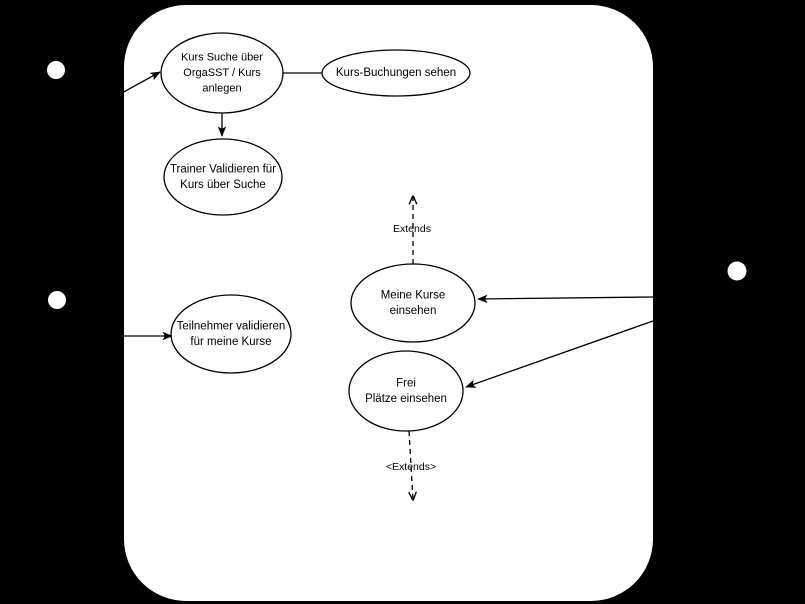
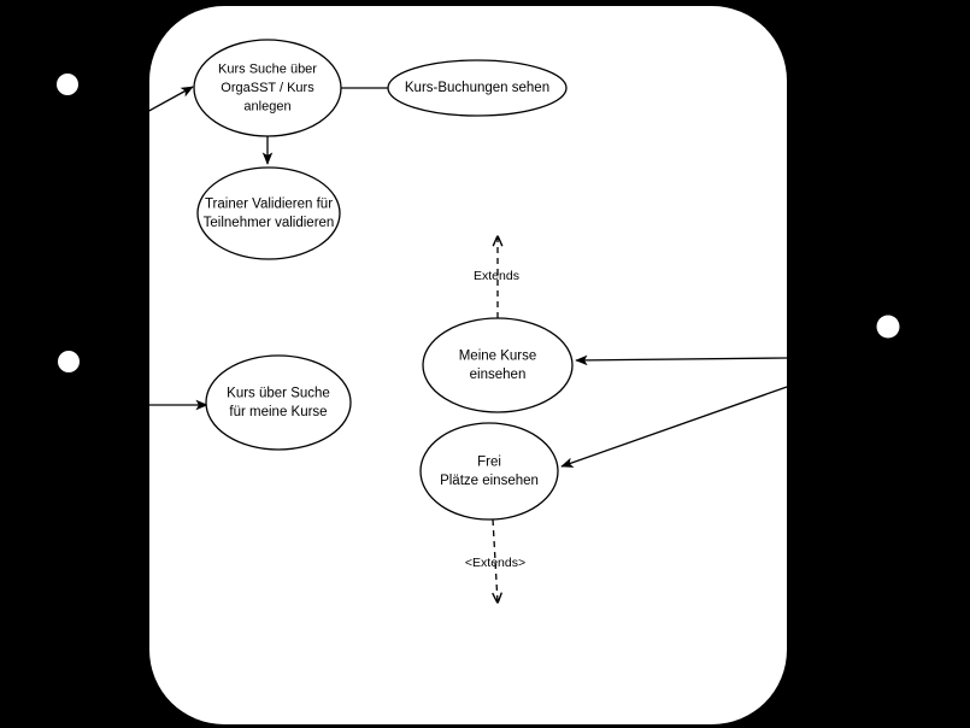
  Extends
  <Extends>
  Kurs Suche über OrgaSST / Kurs anlegen
  Kurs-Buchungen sehen
- Trainer Validieren für Kurs über Suche
+ Trainer Validieren für Teilnehmer validieren
- Teilnehmer validieren für meine Kurse
+ Kurs über Suche für meine Kurse
  Meine Kurse einsehen
  Frei Plätze einsehen
